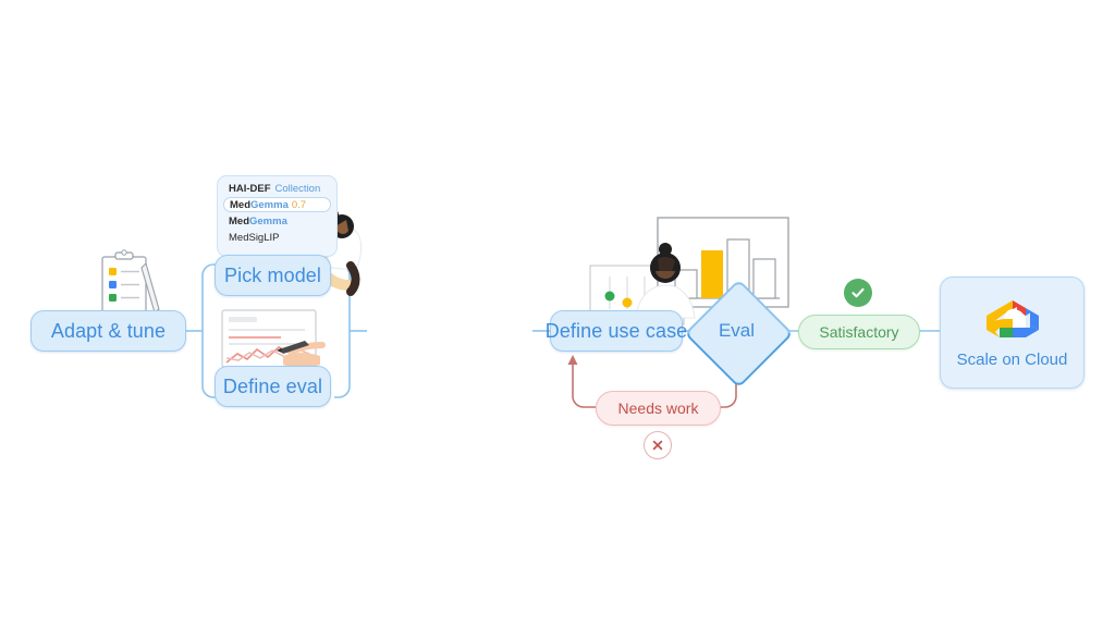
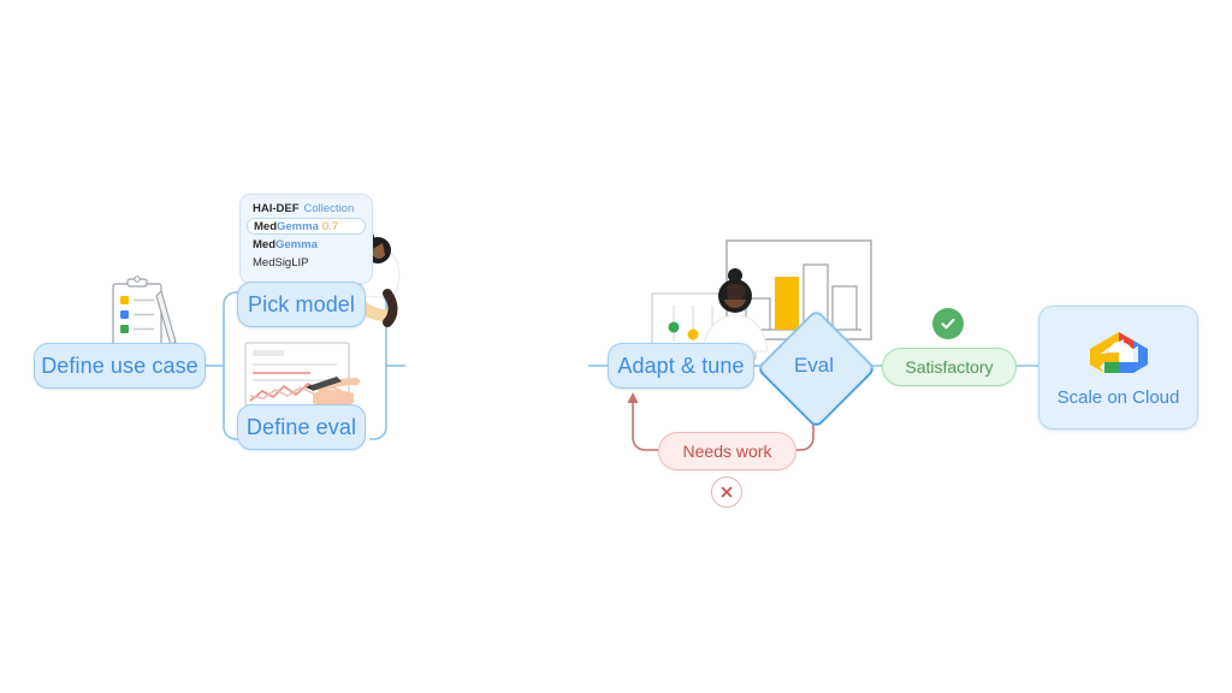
  HAI-DEF
  Collection
  Med
  Gemma
  0.7
  Med
  Gemma
  MedSigLIP
- Adapt & tune
+ Define use case
  Pick model
  Define eval
- Define use case
+ Adapt & tune
  Eval
  Satisfactory
  Needs work
  Scale on Cloud
